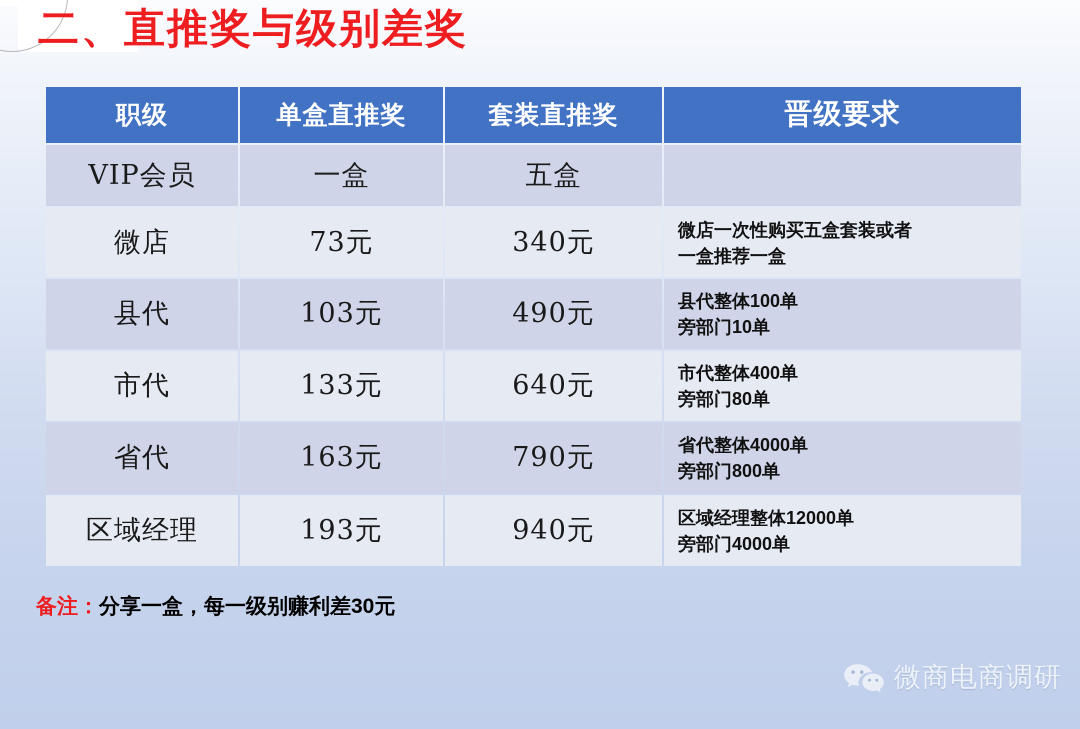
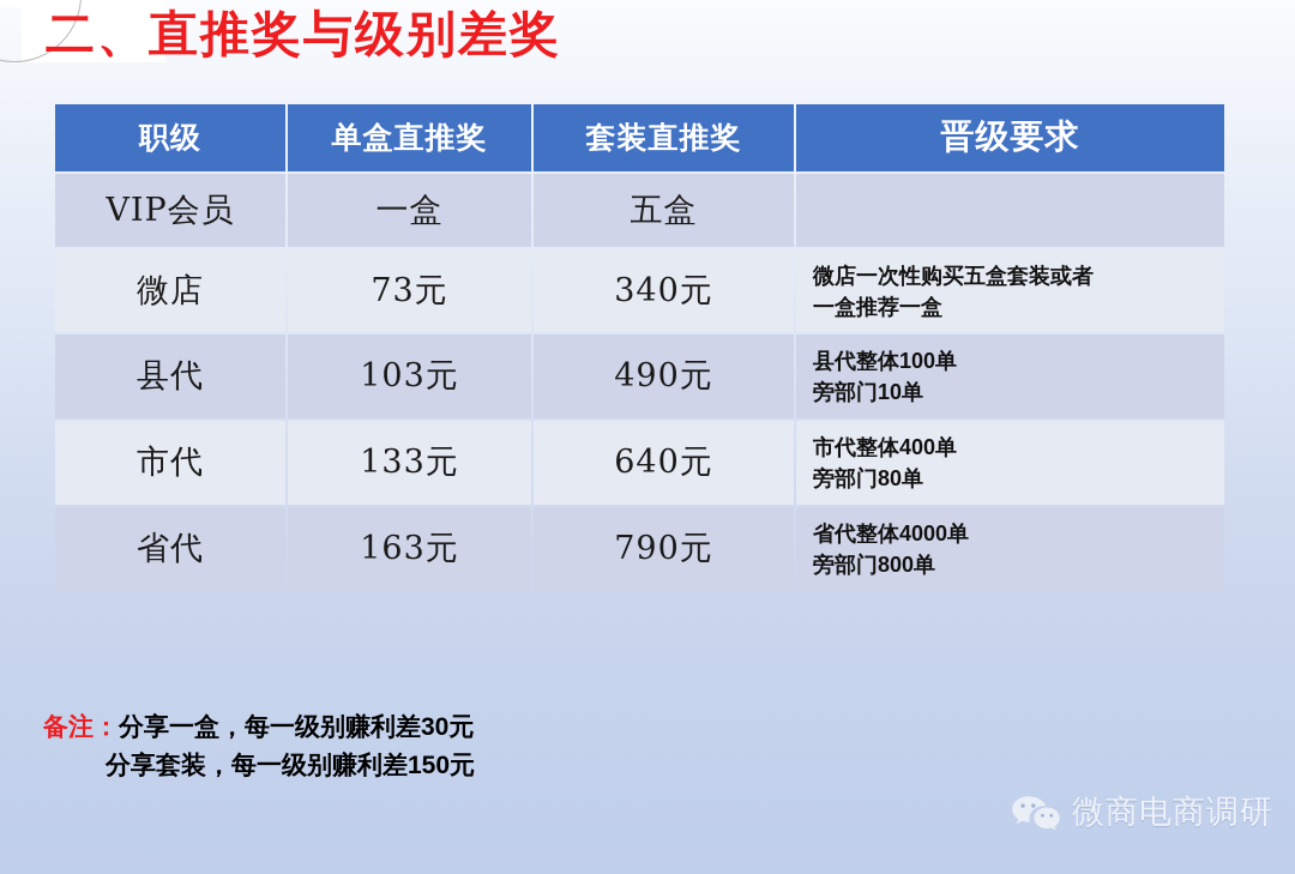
  二、直推奖与级别差奖
  职级	单盒直推奖	套装直推奖	晋级要求
  VIP会员	一盒	五盒
  微店	73元	340元	微店一次性购买五盒套装或者 一盒推荐一盒
  县代	103元	490元	县代整体100单 旁部门10单
  市代	133元	640元	市代整体400单 旁部门80单
  省代	163元	790元	省代整体4000单 旁部门800单
- 区域经理	193元	940元	区域经理整体12000单 旁部门4000单
  备注：分享一盒，每一级别赚利差30元
+ 分享套装，每一级别赚利差150元
  微商电商调研
